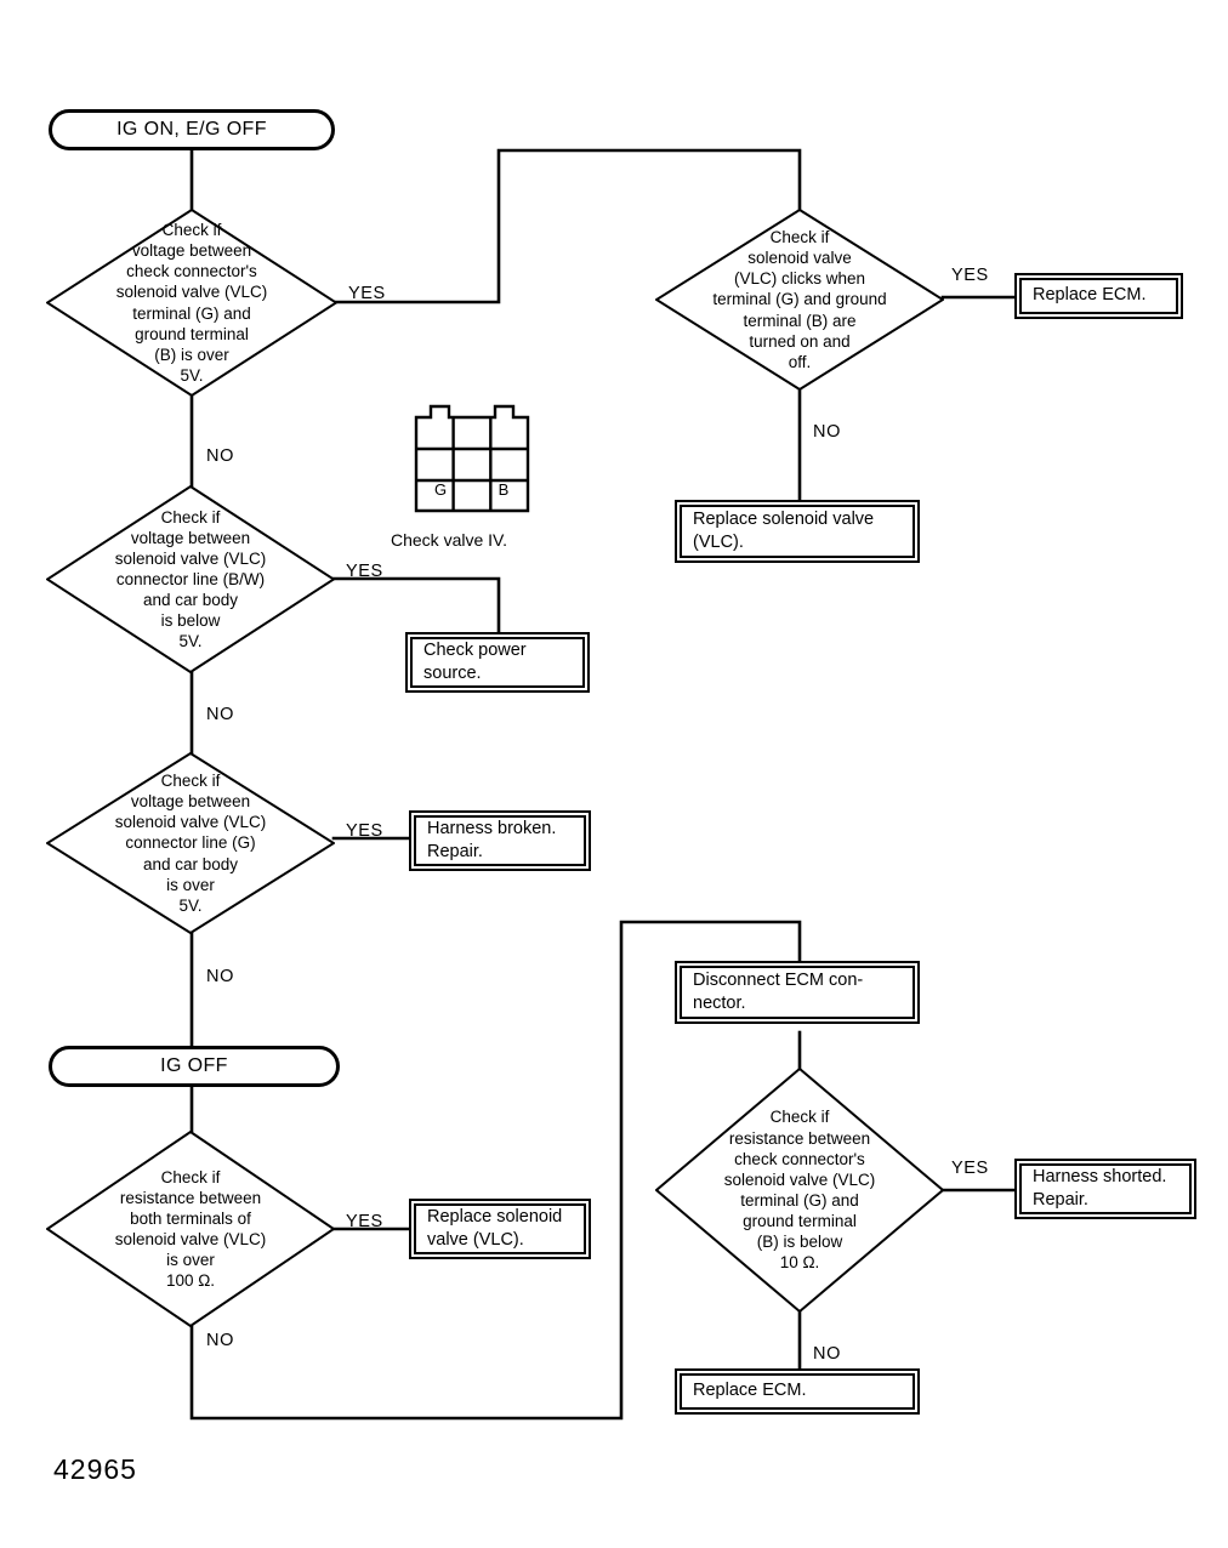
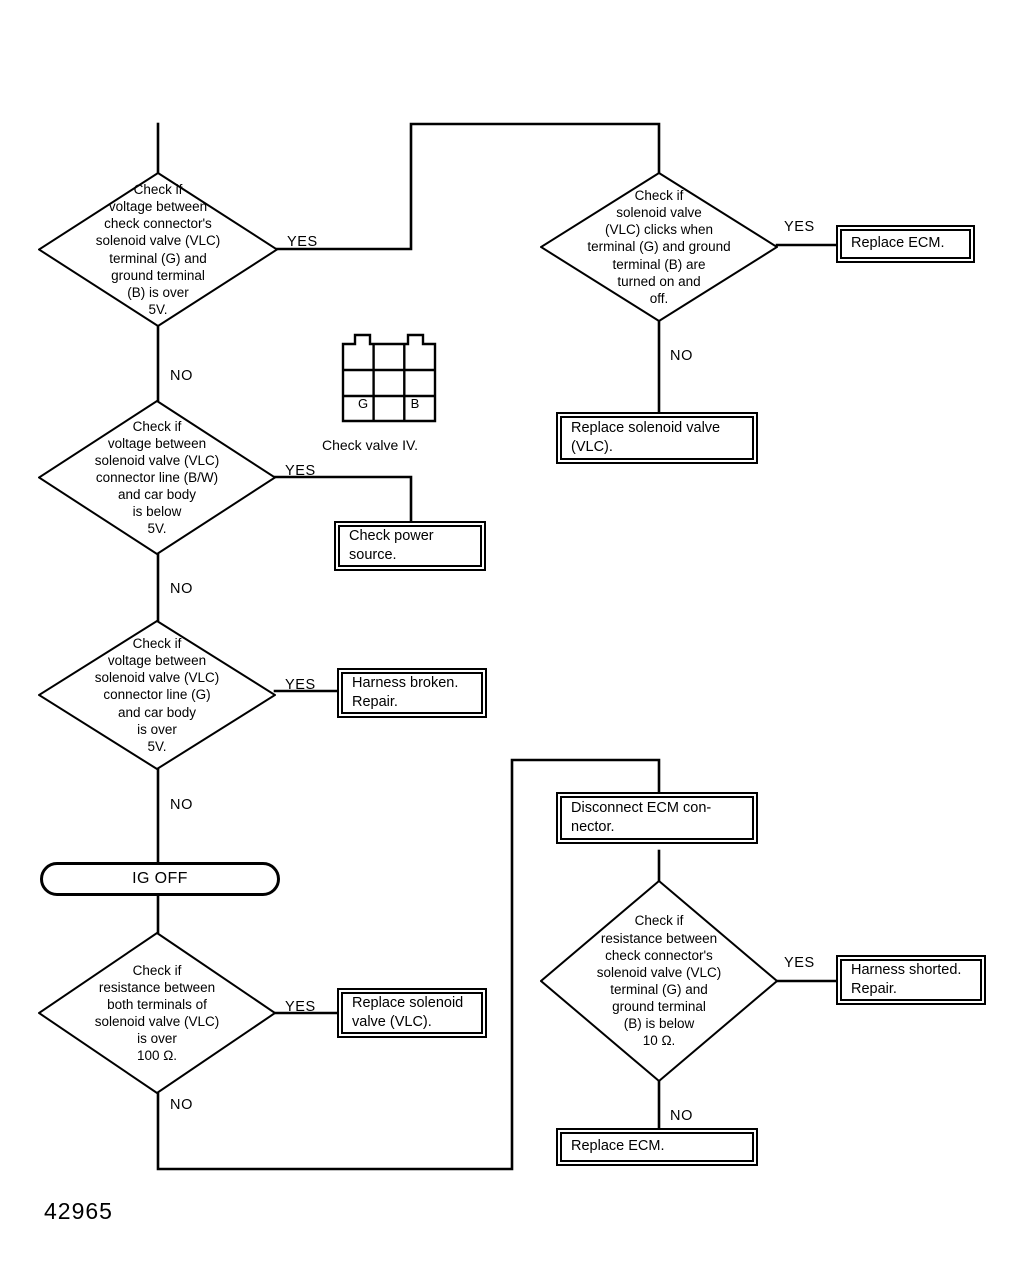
- IG ON, E/G OFF
  Check if
  voltage between
  check connector's
  solenoid valve (VLC)
  terminal (G) and
  ground terminal
  (B) is over
  5V.
  YES
  NO
  Check if
  voltage between
  solenoid valve (VLC)
  connector line (B/W)
  and car body
  is below
  5V.
  YES
  NO
  Check if
  voltage between
  solenoid valve (VLC)
  connector line (G)
  and car body
  is over
  5V.
  YES
  NO
  IG OFF
  Check if
  resistance between
  both terminals of
  solenoid valve (VLC)
  is over
  100 Ω.
  YES
  NO
  G
  B
  Check valve IV.
  Check power
  source.
  Harness broken.
  Repair.
  Replace solenoid
  valve (VLC).
  Check if
  solenoid valve
  (VLC) clicks when
  terminal (G) and ground
  terminal (B) are
  turned on and
  off.
  YES
  NO
  Replace ECM.
  Replace solenoid valve
  (VLC).
  Disconnect ECM con-
  nector.
  Check if
  resistance between
  check connector's
  solenoid valve (VLC)
  terminal (G) and
  ground terminal
  (B) is below
  10 Ω.
  YES
  NO
  Harness shorted.
  Repair.
  Replace ECM.
  42965
